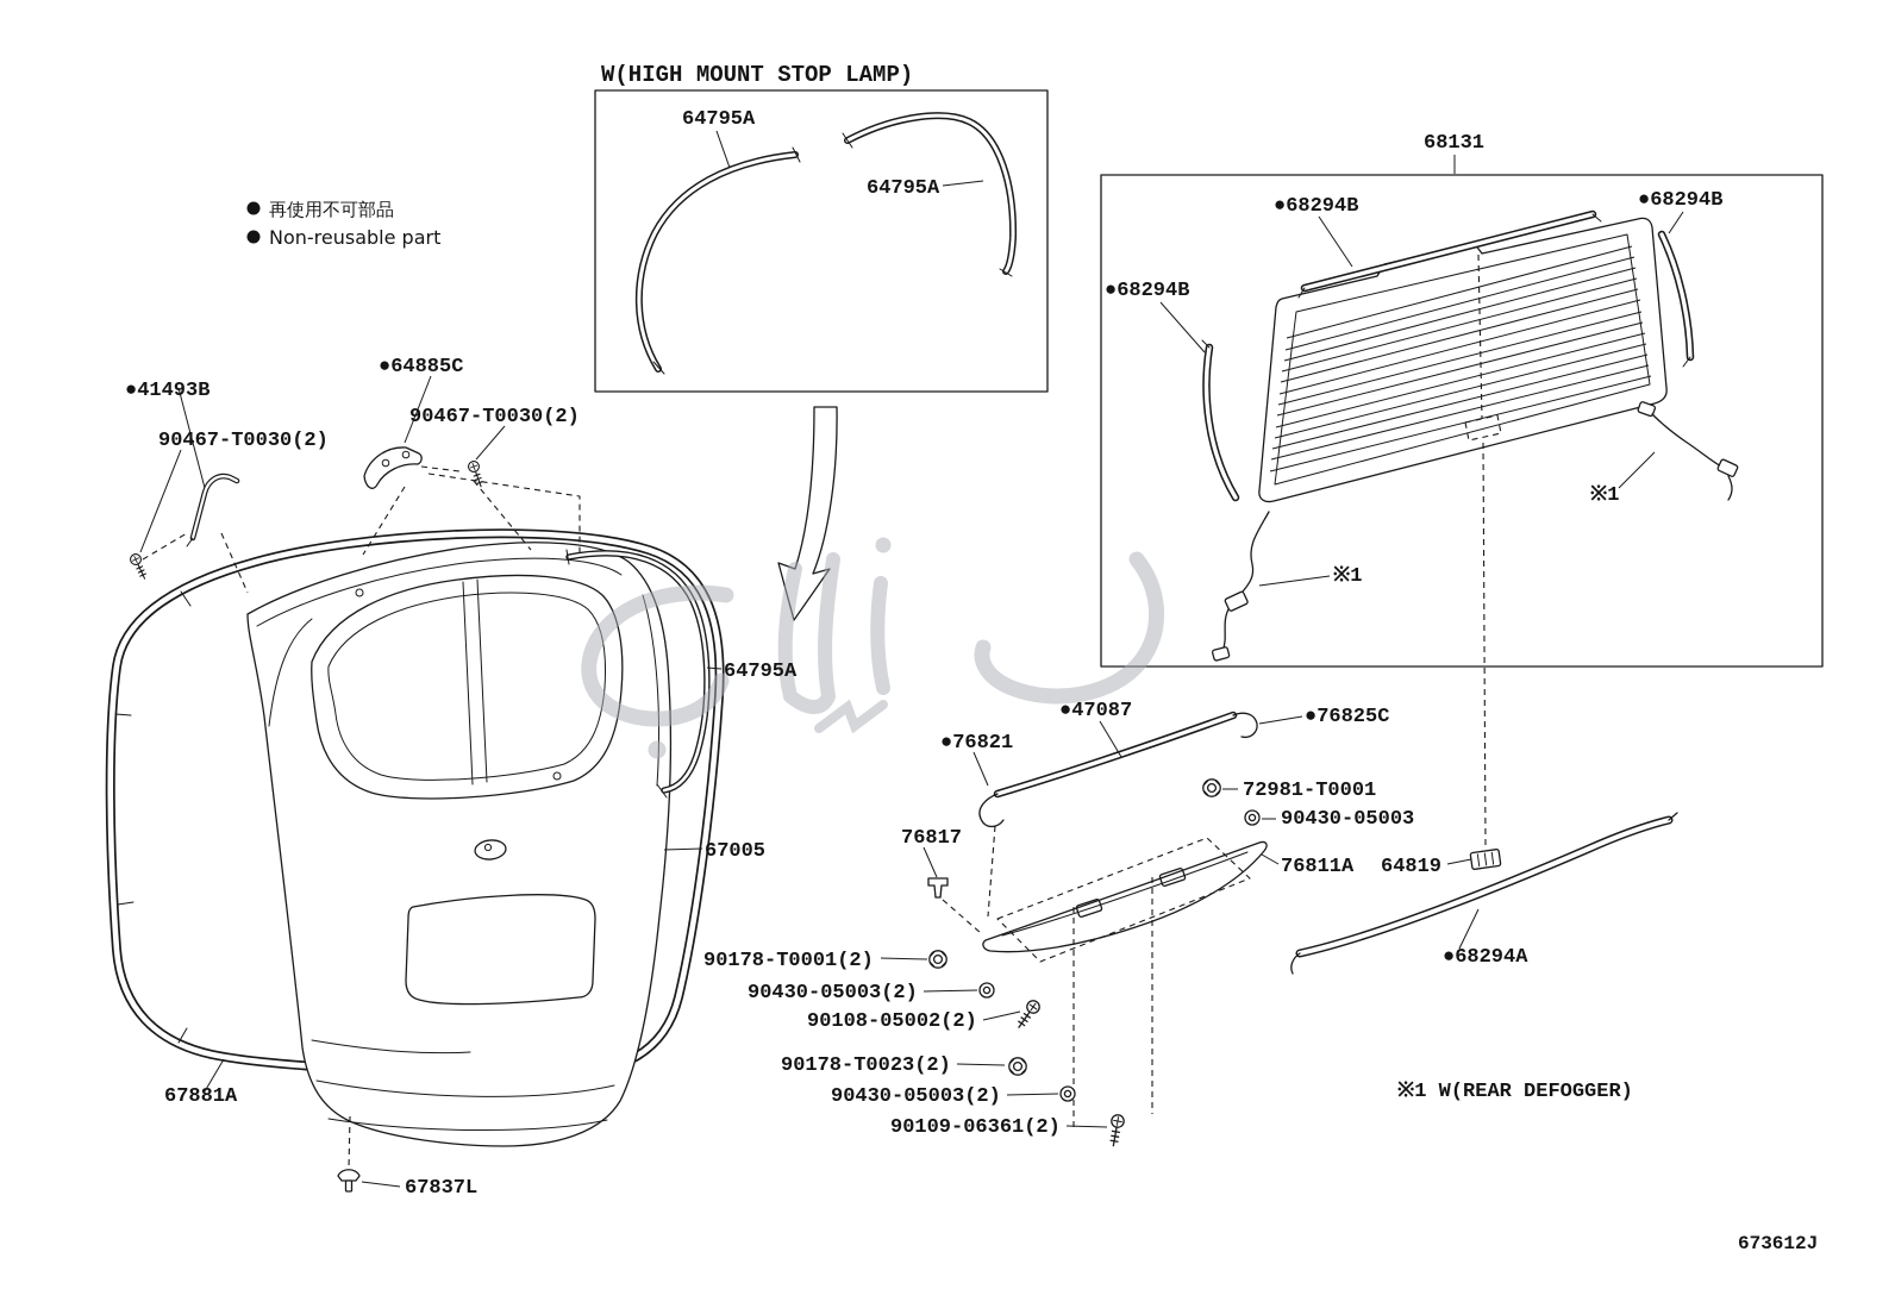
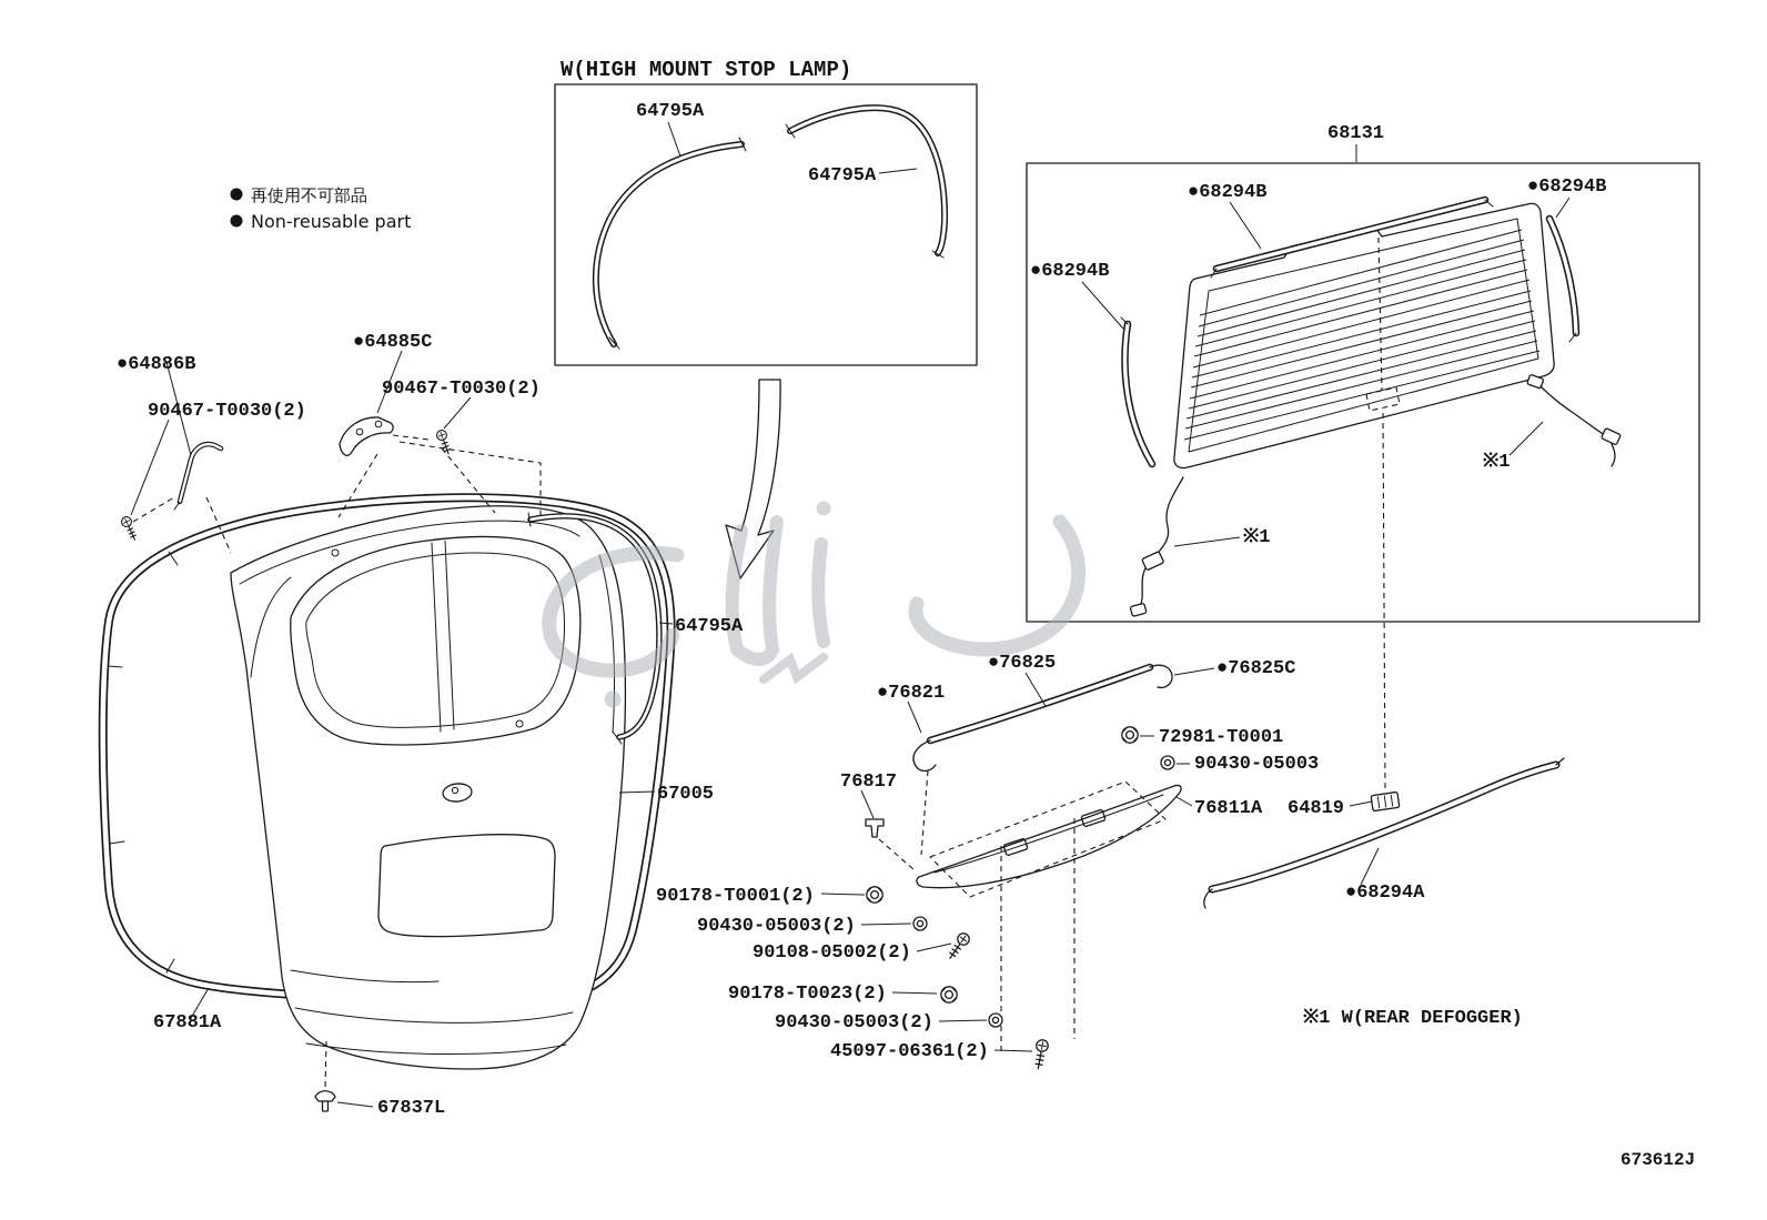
  W(HIGH MOUNT STOP LAMP)
  64795A
  64795A
  再使用不可部品
  Non-reusable part
- ●41493B
+ ●64886B
  90467-T0030(2)
  ●64885C
  90467-T0030(2)
  68131
  ●68294B
  ●68294B
  ●68294B
  ※1
  ※1
  64795A
  67005
  67881A
  67837L
- ●47087
+ ●76825
  ●76825C
  ●76821
  72981-T0001
  90430-05003
  76817
  76811A
  64819
  90178-T0001(2)
  90430-05003(2)
  90108-05002(2)
  90178-T0023(2)
  90430-05003(2)
- 90109-06361(2)
+ 45097-06361(2)
  ●68294A
  ※1 W(REAR DEFOGGER)
  673612J
